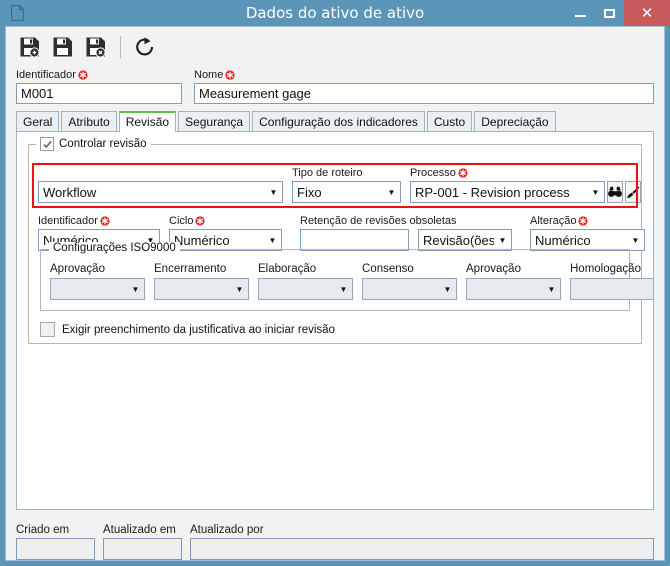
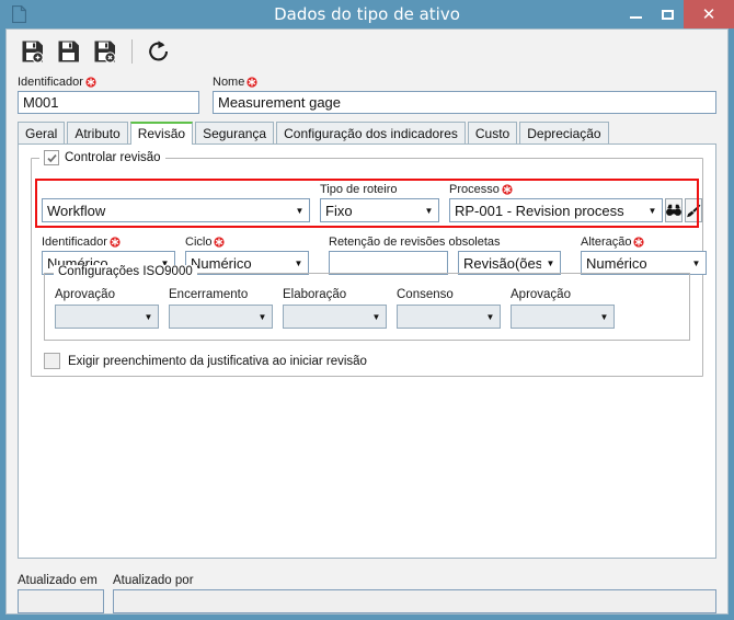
- Dados do ativo de ativo
+ Dados do tipo de ativo
  ✕
  Identificador
  M001
  Nome
  Measurement gage
  Geral
  Atributo
  Revisão
  Segurança
  Configuração dos indicadores
  Custo
  Depreciação
  Controlar revisão
  Workflow
  ▼
  Tipo de roteiro
  Fixo
  ▼
  Processo
  RP-001 - Revision process
  ▼
  Identificador
  Numérico
  ▼
  Ciclo
  Numérico
  ▼
  Retenção de revisões obsoletas
  Revisão(ões
  ▼
  Alteração
  Numérico
  ▼
  Configurações ISO9000
  Aprovação
  ▼
  Encerramento
  ▼
  Elaboração
  ▼
  Consenso
  ▼
  Aprovação
  ▼
- Homologação
  Exigir preenchimento da justificativa ao iniciar revisão
- Criado em
  Atualizado em
  Atualizado por
